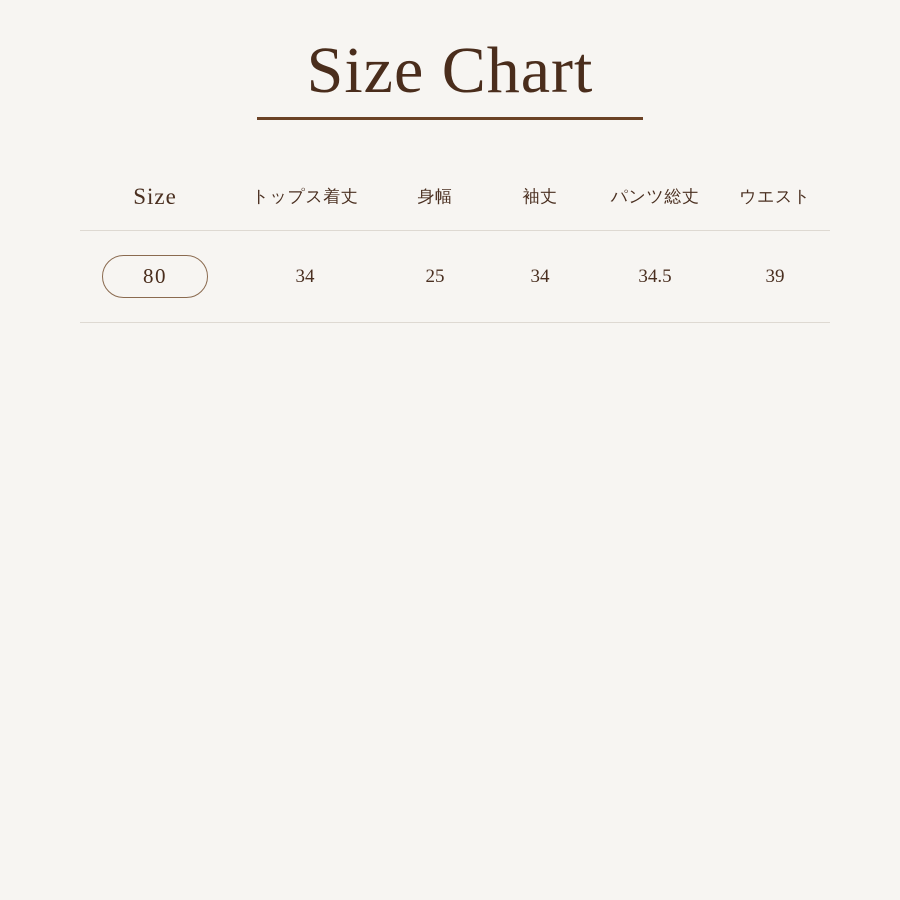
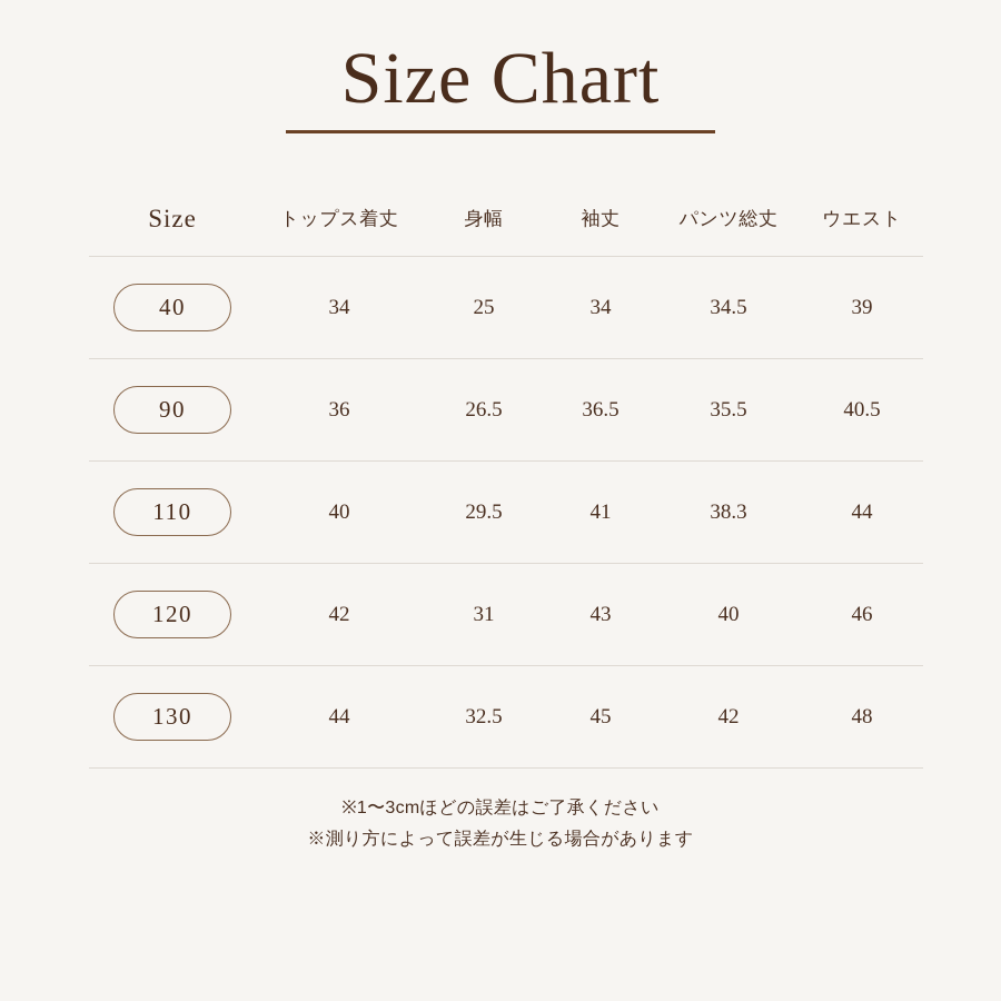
  Size Chart
  Size	トップス着丈	身幅	袖丈	パンツ総丈	ウエスト
- 80	34	25	34	34.5	39
+ 40	34	25	34	34.5	39
+ 90	36	26.5	36.5	35.5	40.5
+ 110	40	29.5	41	38.3	44
+ 120	42	31	43	40	46
+ 130	44	32.5	45	42	48
+ ※1〜3cmほどの誤差はご了承ください
+ ※測り方によって誤差が生じる場合があります
